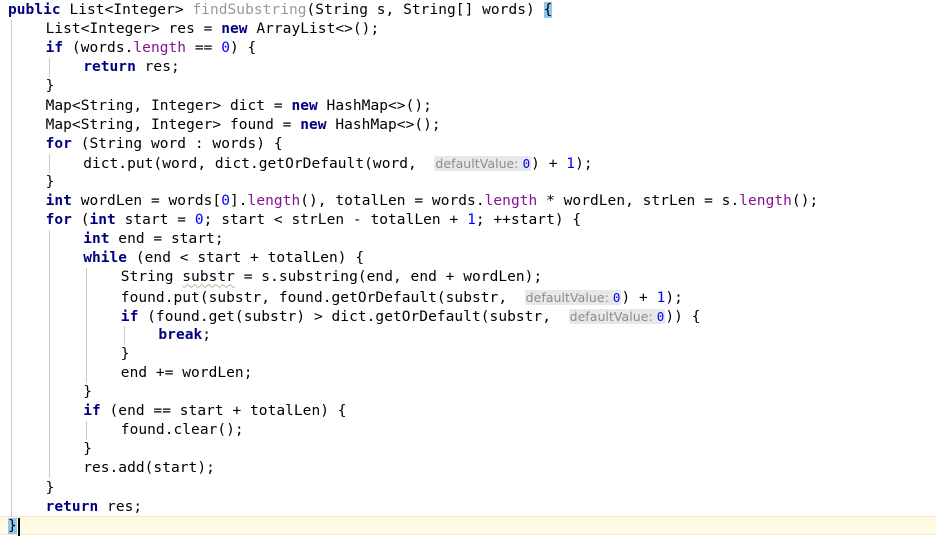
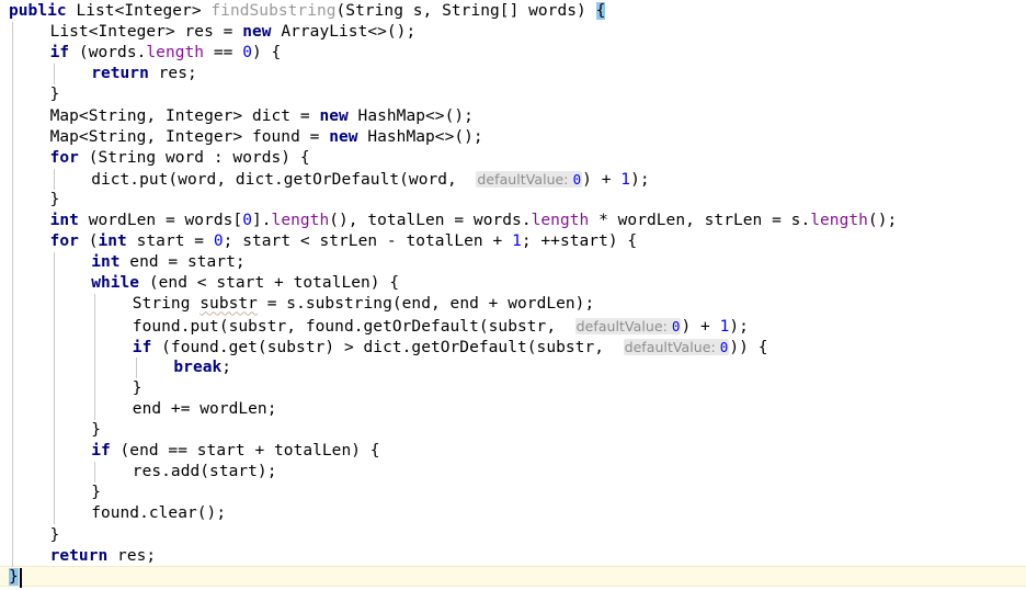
  public List<Integer> findSubstring(String s, String[] words) {
  List<Integer> res = new ArrayList<>();
  if (words.length == 0) {
  return res;
  }
  Map<String, Integer> dict = new HashMap<>();
  Map<String, Integer> found = new HashMap<>();
  for (String word : words) {
  dict.put(word, dict.getOrDefault(word, defaultValue: 0) + 1);
  }
  int wordLen = words[0].length(), totalLen = words.length * wordLen, strLen = s.length();
  for (int start = 0; start < strLen - totalLen + 1; ++start) {
  int end = start;
  while (end < start + totalLen) {
  String substr = s.substring(end, end + wordLen);
  found.put(substr, found.getOrDefault(substr, defaultValue: 0) + 1);
  if (found.get(substr) > dict.getOrDefault(substr, defaultValue: 0)) {
  break;
  }
  end += wordLen;
  }
  if (end == start + totalLen) {
- found.clear();
+ res.add(start);
  }
- res.add(start);
+ found.clear();
  }
  return res;
  }
